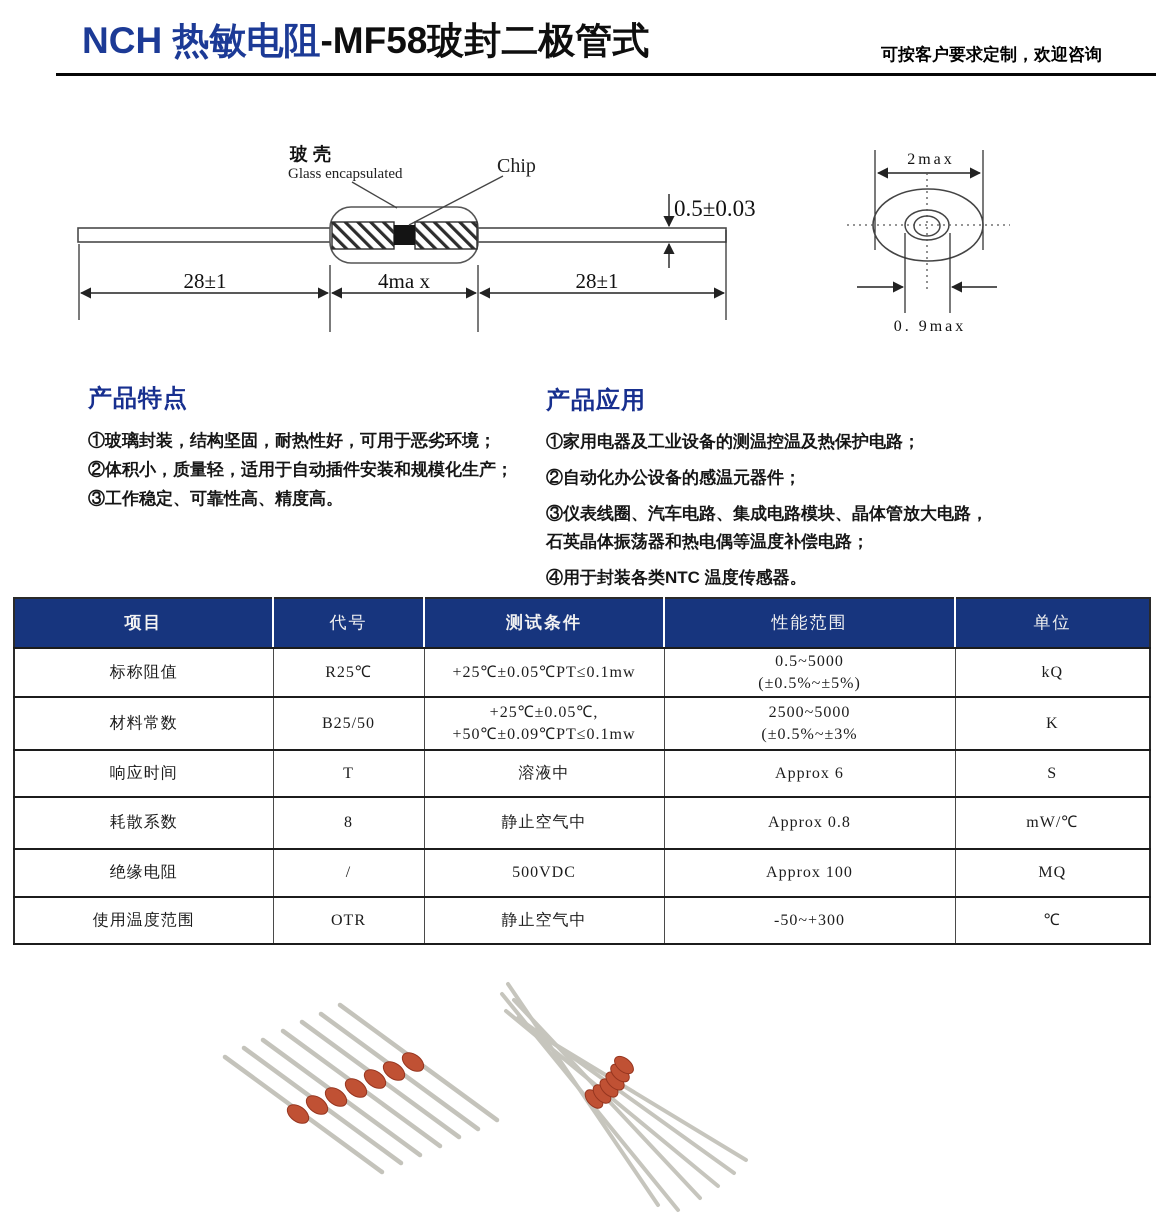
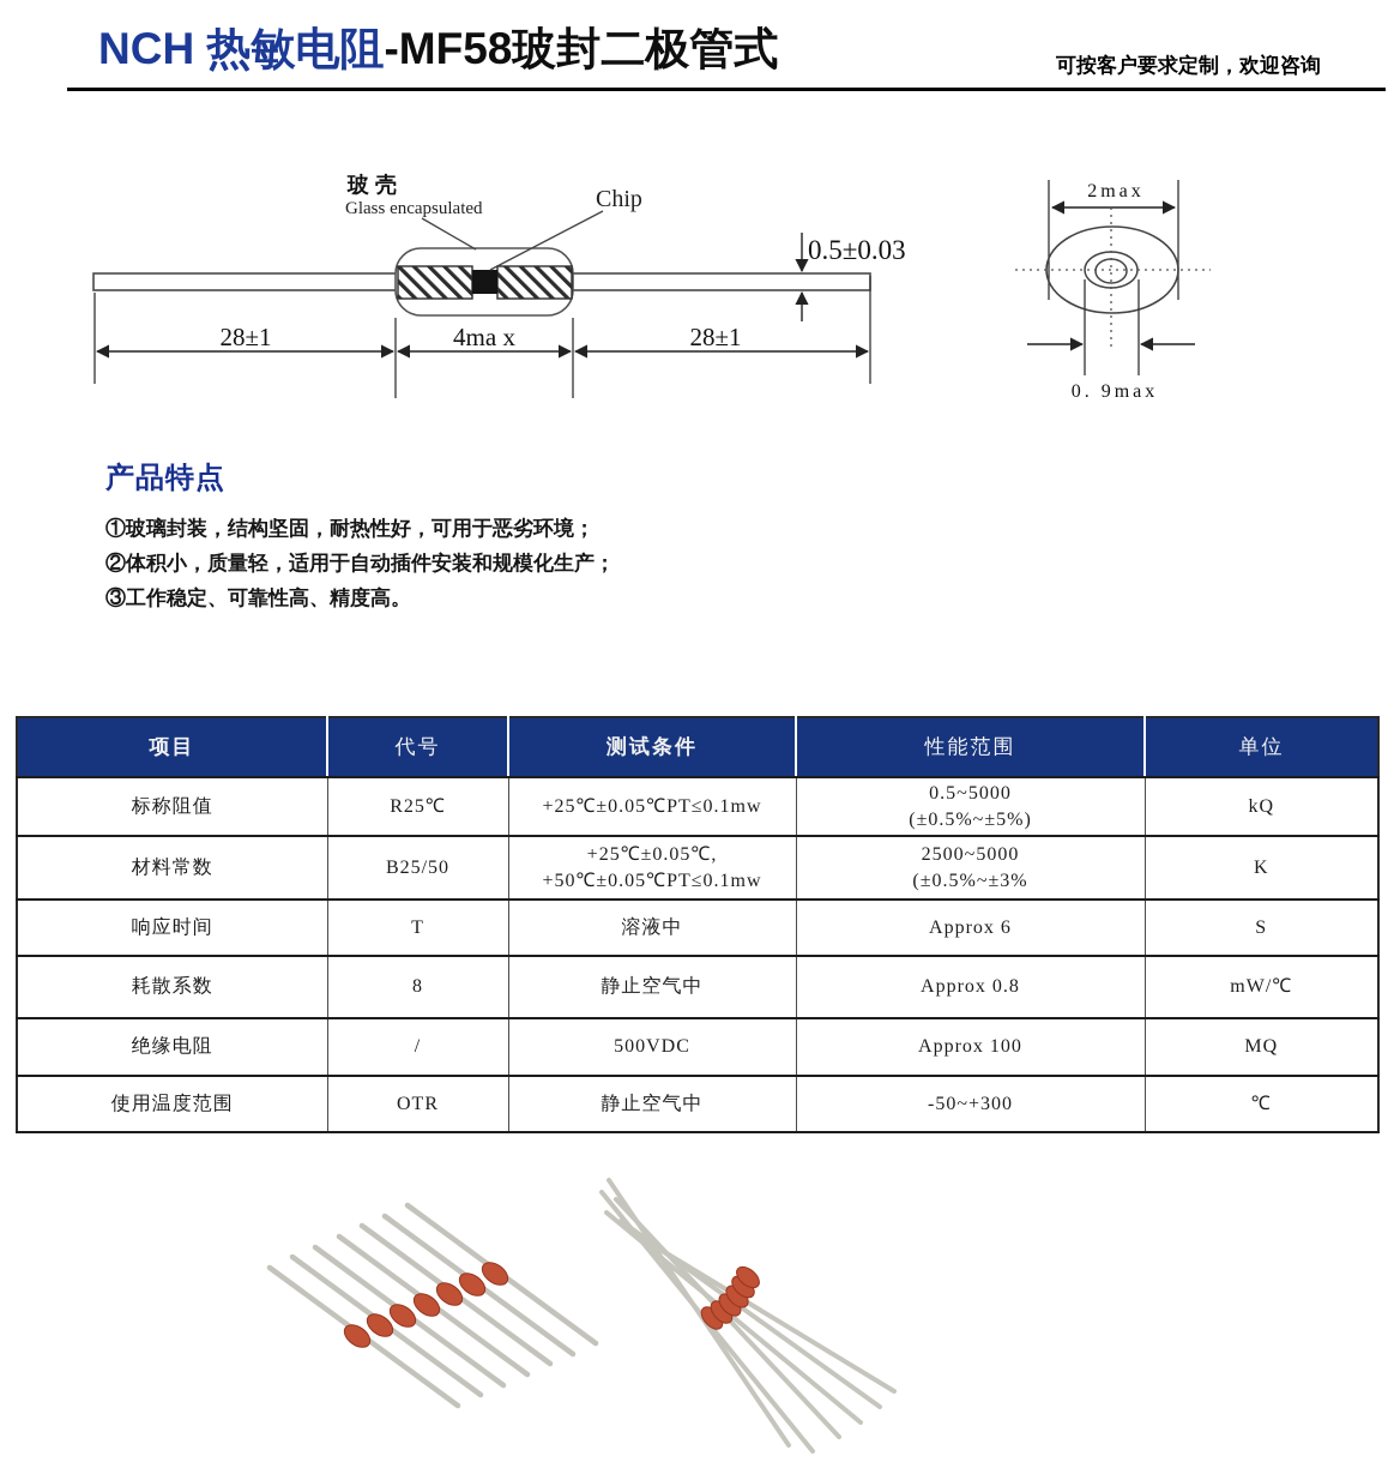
  NCH 热敏电阻-MF58玻封二极管式
  可按客户要求定制，欢迎咨询
  玻 壳
  Glass encapsulated
  Chip
  0.5±0.03
  28±1
  4ma x
  28±1
  2max
  0. 9max
  产品特点
  ①玻璃封装，结构坚固，耐热性好，可用于恶劣环境；
  ②体积小，质量轻，适用于自动插件安装和规模化生产；
  ③工作稳定、可靠性高、精度高。
- 产品应用
- ①家用电器及工业设备的测温控温及热保护电路；
- ②自动化办公设备的感温元器件；
- ③仪表线圈、汽车电路、集成电路模块、晶体管放大电路，
- 石英晶体振荡器和热电偶等温度补偿电路；
- ④用于封装各类NTC 温度传感器。
  项目	代号	测试条件	性能范围	单位
  标称阻值	R25℃	+25℃±0.05℃PT≤0.1mw	0.5~5000 (±0.5%~±5%)	kQ
- 材料常数	B25/50	+25℃±0.05℃, +50℃±0.09℃PT≤0.1mw	2500~5000 (±0.5%~±3%	K
+ 材料常数	B25/50	+25℃±0.05℃, +50℃±0.05℃PT≤0.1mw	2500~5000 (±0.5%~±3%	K
  响应时间	T	溶液中	Approx 6	S
  耗散系数	8	静止空气中	Approx 0.8	mW/℃
  绝缘电阻	/	500VDC	Approx 100	MQ
  使用温度范围	OTR	静止空气中	-50~+300	℃
